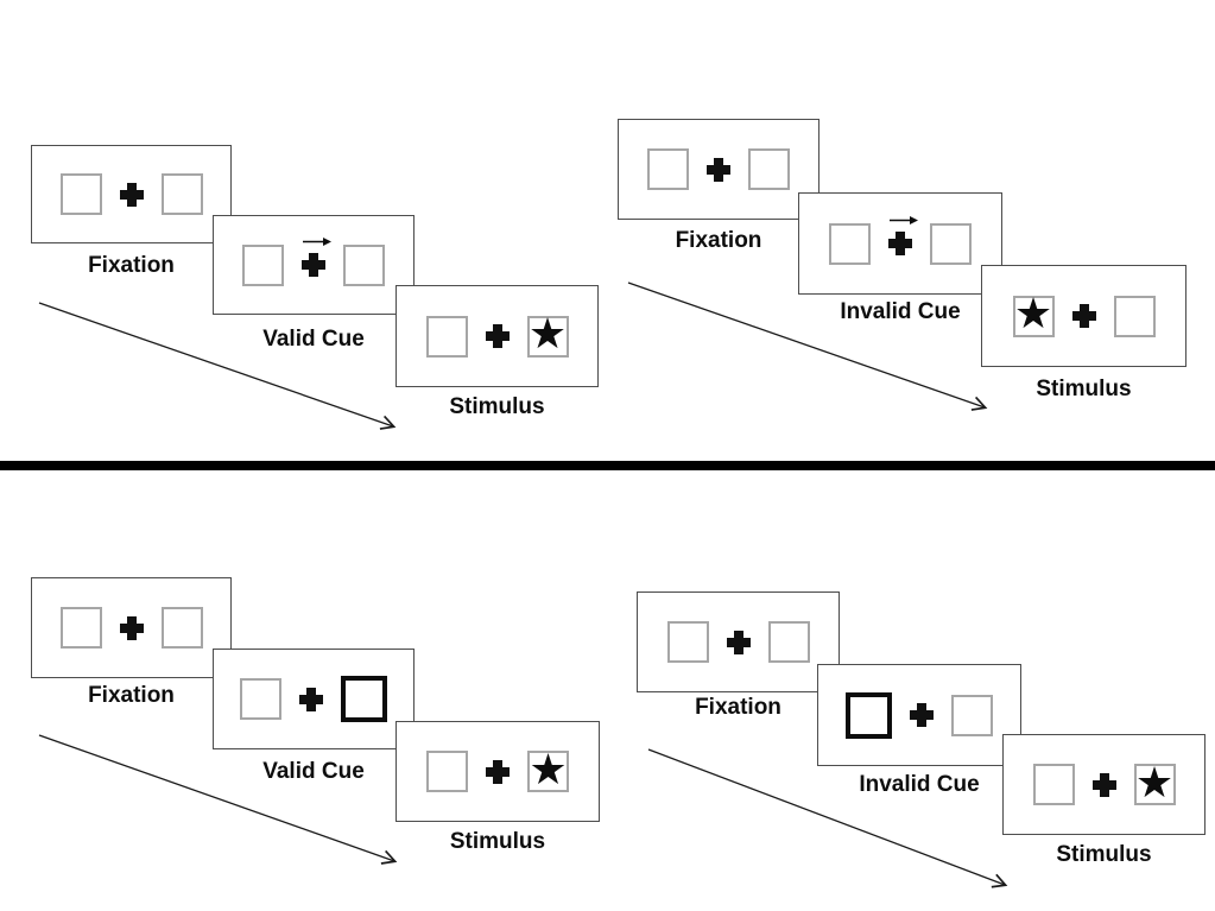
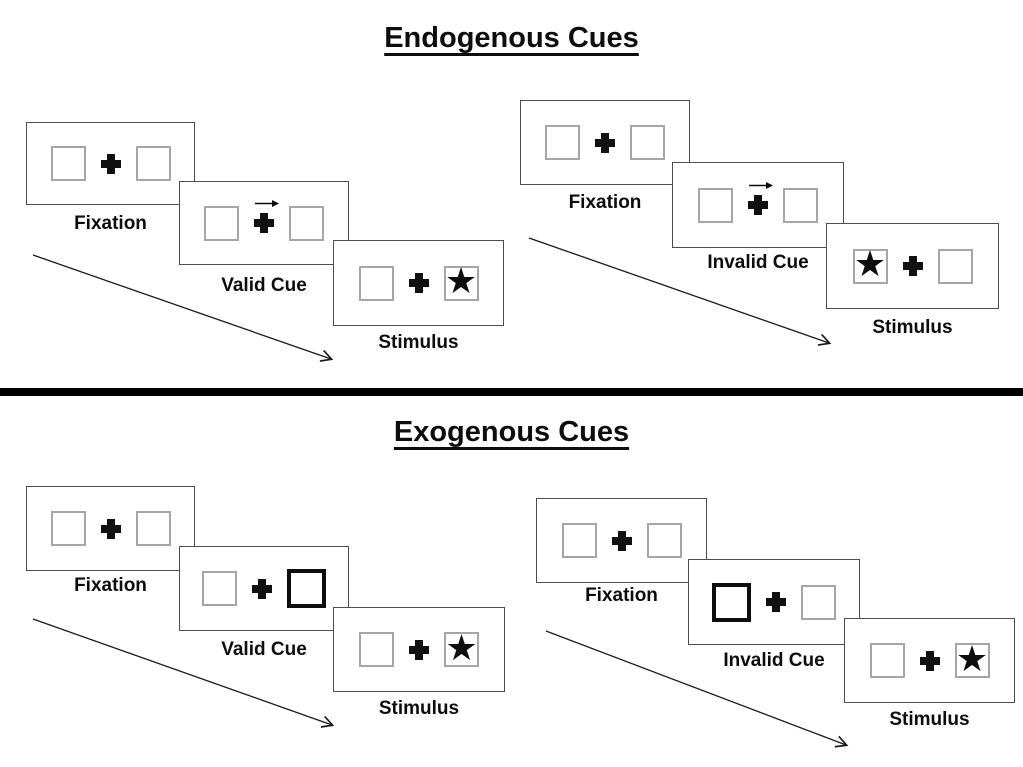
+ Endogenous Cues
+ Exogenous Cues
  Fixation
  Valid Cue
  ★
  Stimulus
  Fixation
  Invalid Cue
  ★
  Stimulus
  Fixation
  Valid Cue
  ★
  Stimulus
  Fixation
  Invalid Cue
  ★
  Stimulus
